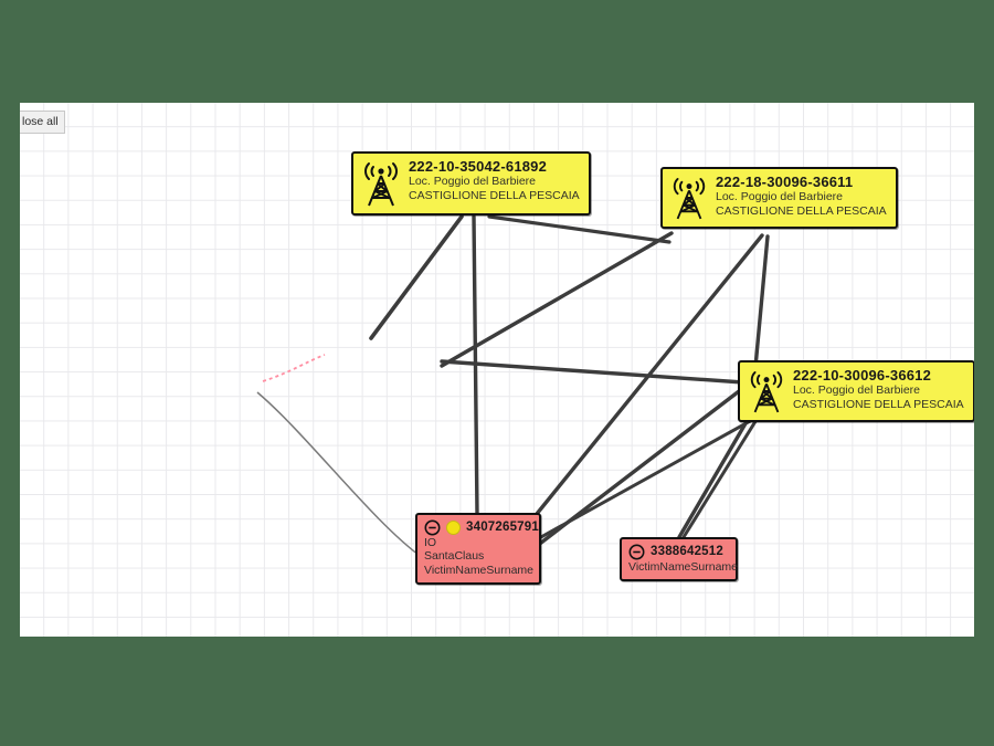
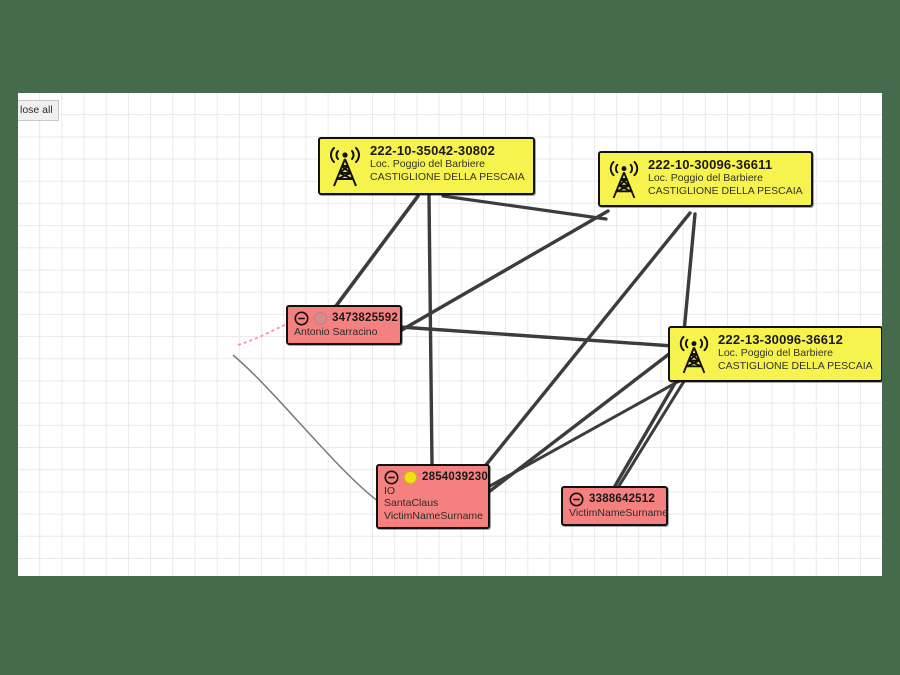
  lose all
- 222-10-35042-61892
+ 222-10-35042-30802
  Loc. Poggio del Barbiere
  CASTIGLIONE DELLA PESCAIA
- 222-18-30096-36611
+ 222-10-30096-36611
  Loc. Poggio del Barbiere
  CASTIGLIONE DELLA PESCAIA
- 222-10-30096-36612
+ 222-13-30096-36612
  Loc. Poggio del Barbiere
  CASTIGLIONE DELLA PESCAIA
+ 3473825592
+ Antonio Sarracino
- 3407265791
+ 2854039230
  IO
  SantaClaus
  VictimNameSurname
  3388642512
  VictimNameSurname
